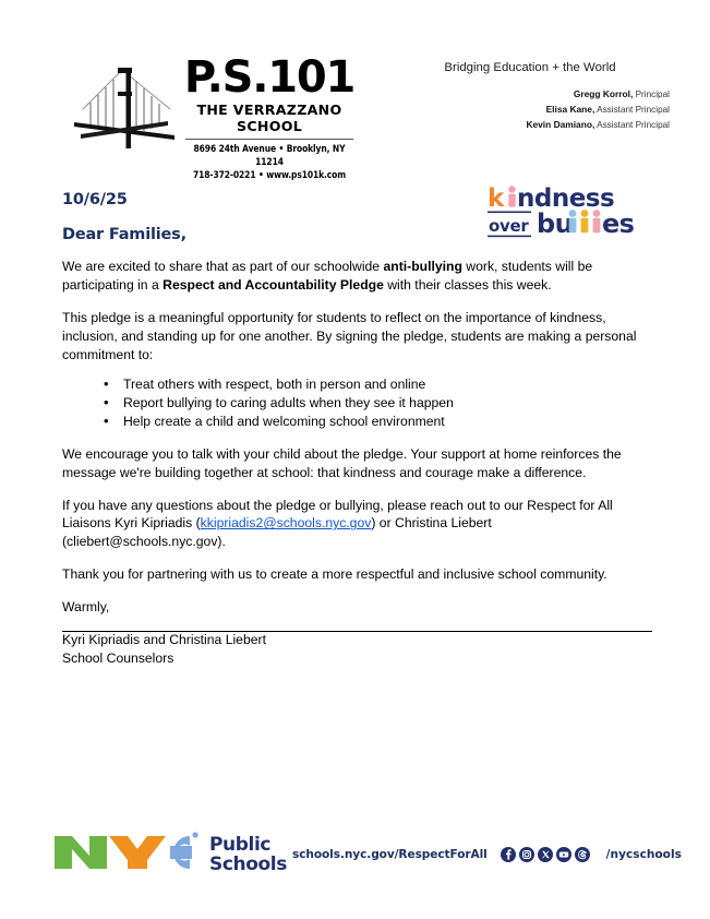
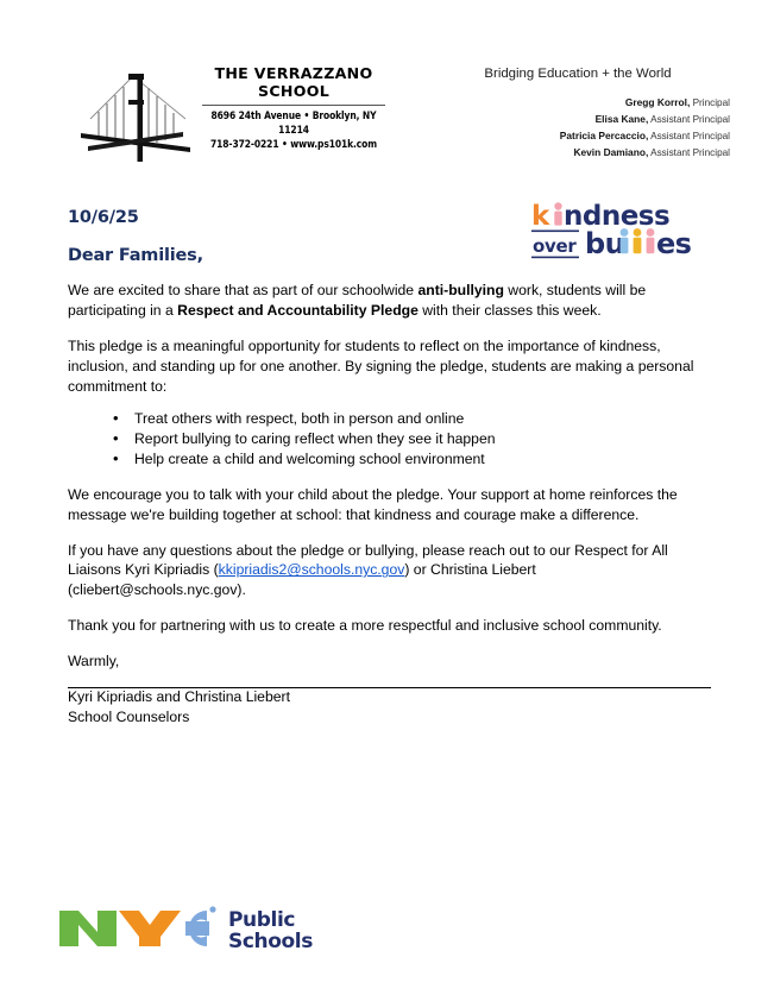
- P.S.101
  THE VERRAZZANO SCHOOL
  8696 24th Avenue • Brooklyn, NY 11214
  718-372-0221 • www.ps101k.com
  Bridging Education + the World
  Gregg Korrol, Principal
  Elisa Kane, Assistant Principal
+ Patricia Percaccio, Assistant Principal
  Kevin Damiano, Assistant Principal
  k
  ndness
  over
  bu
  es
  10/6/25
  Dear Families,
  We are excited to share that as part of our schoolwide anti-bullying work, students will be participating in a Respect and Accountability Pledge with their classes this week.
  This pledge is a meaningful opportunity for students to reflect on the importance of kindness, inclusion, and standing up for one another. By signing the pledge, students are making a personal commitment to:
  Treat others with respect, both in person and online
- Report bullying to caring adults when they see it happen
+ Report bullying to caring reflect when they see it happen
  Help create a child and welcoming school environment
  We encourage you to talk with your child about the pledge. Your support at home reinforces the message we're building together at school: that kindness and courage make a difference.
  If you have any questions about the pledge or bullying, please reach out to our Respect for All Liaisons Kyri Kipriadis (kkipriadis2@schools.nyc.gov) or Christina Liebert (cliebert@schools.nyc.gov).
  Thank you for partnering with us to create a more respectful and inclusive school community.
  Warmly,
  Kyri Kipriadis and Christina Liebert
  School Counselors
  Public
  Schools
- schools.nyc.gov/RespectForAll
- /nycschools
